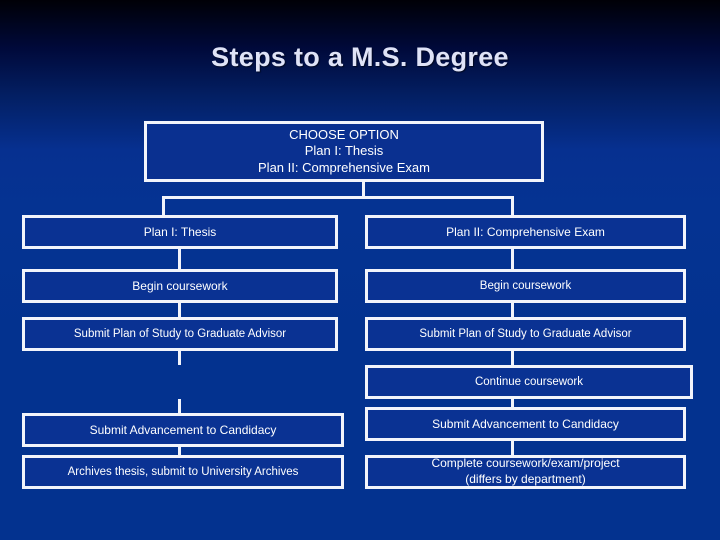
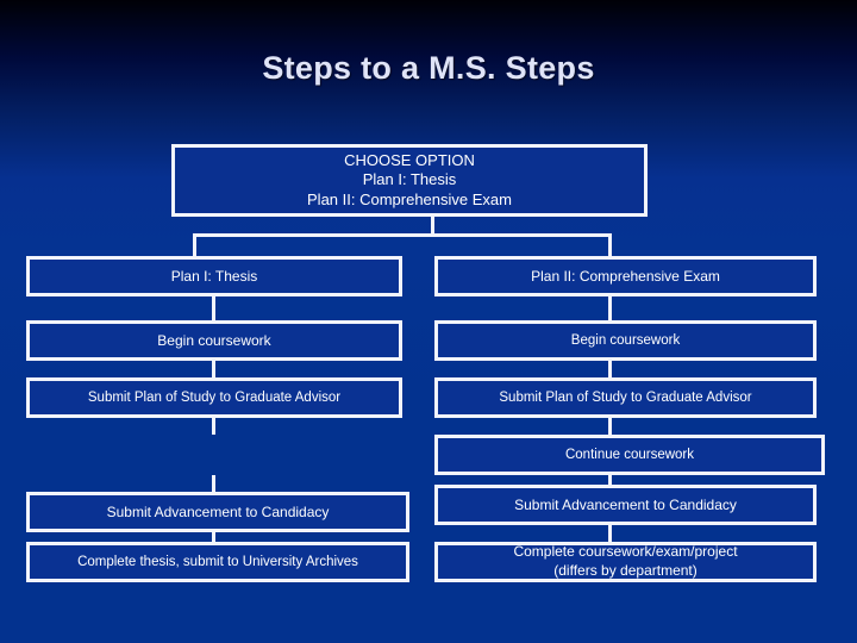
- Steps to a M.S. Degree
+ Steps to a M.S. Steps
  CHOOSE OPTION
  Plan I: Thesis
  Plan II: Comprehensive Exam
  Plan I: Thesis
  Begin coursework
  Submit Plan of Study to Graduate Advisor
  Submit Advancement to Candidacy
- Archives thesis, submit to University Archives
+ Complete thesis, submit to University Archives
  Plan II: Comprehensive Exam
  Begin coursework
  Submit Plan of Study to Graduate Advisor
  Continue coursework
  Submit Advancement to Candidacy
  Complete coursework/exam/project
  (differs by department)
